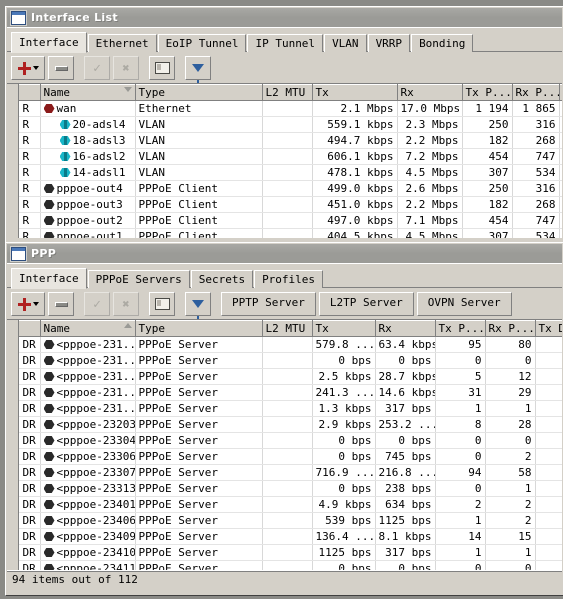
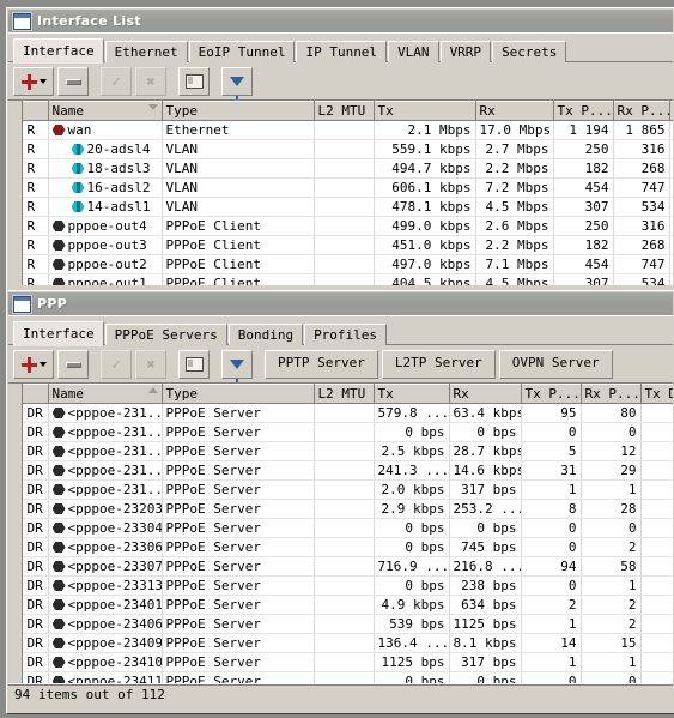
  Interface List
  Interface
  Ethernet
  EoIP Tunnel
  IP Tunnel
  VLAN
  VRRP
- Bonding
+ Secrets
  ✓
  ✖
  		Name	Type	L2 MTU	Tx	Rx	Tx P...	Rx P..
  	R	wan	Ethernet		2.1 Mbps	17.0 Mbps	1 194	1 865
- 	R	20-adsl4	VLAN		559.1 kbps	2.3 Mbps	250	316
+ 	R	20-adsl4	VLAN		559.1 kbps	2.7 Mbps	250	316
  	R	18-adsl3	VLAN		494.7 kbps	2.2 Mbps	182	268
  	R	16-adsl2	VLAN		606.1 kbps	7.2 Mbps	454	747
  	R	14-adsl1	VLAN		478.1 kbps	4.5 Mbps	307	534
  	R	pppoe-out4	PPPoE Client		499.0 kbps	2.6 Mbps	250	316
  	R	pppoe-out3	PPPoE Client		451.0 kbps	2.2 Mbps	182	268
  	R	pppoe-out2	PPPoE Client		497.0 kbps	7.1 Mbps	454	747
  	R	pppoe-out1	PPPoE Client		404.5 kbps	4.5 Mbps	307	534
  PPP
  Interface
  PPPoE Servers
- Secrets
+ Bonding
  Profiles
  ✓
  ✖
  PPTP Server
  L2TP Server
  OVPN Server
  		Name	Type	L2 MTU	Tx	Rx	Tx P...	Rx P...	Tx D
  	DR	<pppoe-231..	PPPoE Server		579.8 ...	63.4 kbp	95	80
  	DR	<pppoe-231..	PPPoE Server		0 bps	0 bps	0	0
  	DR	<pppoe-231..	PPPoE Server		2.5 kbps	28.7 kbp	5	12
  	DR	<pppoe-231..	PPPoE Server		241.3 ...	14.6 kbp	31	29
- 	DR	<pppoe-231..	PPPoE Server		1.3 kbps	317 bps	1	1
+ 	DR	<pppoe-231..	PPPoE Server		2.0 kbps	317 bps	1	1
  	DR	<pppoe-23203	PPPoE Server		2.9 kbps	253.2 ..	8	28
  	DR	<pppoe-23304	PPPoE Server		0 bps	0 bps	0	0
  	DR	<pppoe-23306	PPPoE Server		0 bps	745 bps	0	2
  	DR	<pppoe-23307	PPPoE Server		716.9 ...	216.8 ..	94	58
  	DR	<pppoe-23313	PPPoE Server		0 bps	238 bps	0	1
  	DR	<pppoe-23401	PPPoE Server		4.9 kbps	634 bps	2	2
  	DR	<pppoe-23406	PPPoE Server		539 bps	1125 bps	1	2
  	DR	<pppoe-23409	PPPoE Server		136.4 ...	8.1 kbps	14	15
  	DR	<pppoe-23410	PPPoE Server		1125 bps	317 bps	1	1
  	DR	<pppoe-23411	PPPoE Server		0 bps	0 bps	0	0
  94 items out of 112
